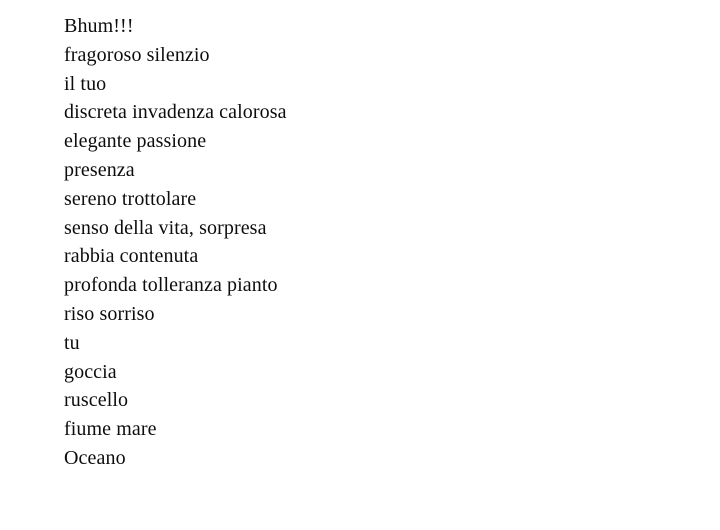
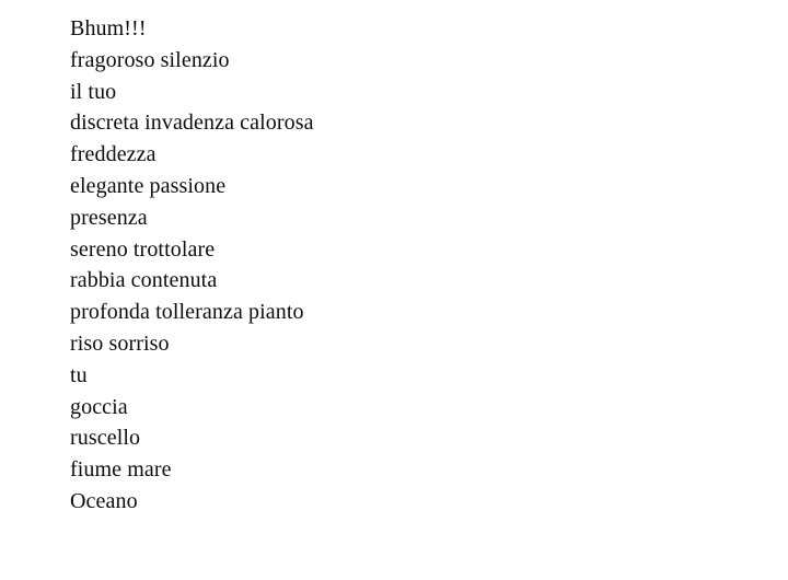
  Bhum!!!
  fragoroso silenzio
  il tuo
  discreta invadenza calorosa
+ freddezza
  elegante passione
  presenza
  sereno trottolare
- senso della vita, sorpresa
  rabbia contenuta
  profonda tolleranza pianto
  riso sorriso
  tu
  goccia
  ruscello
  fiume mare
  Oceano
